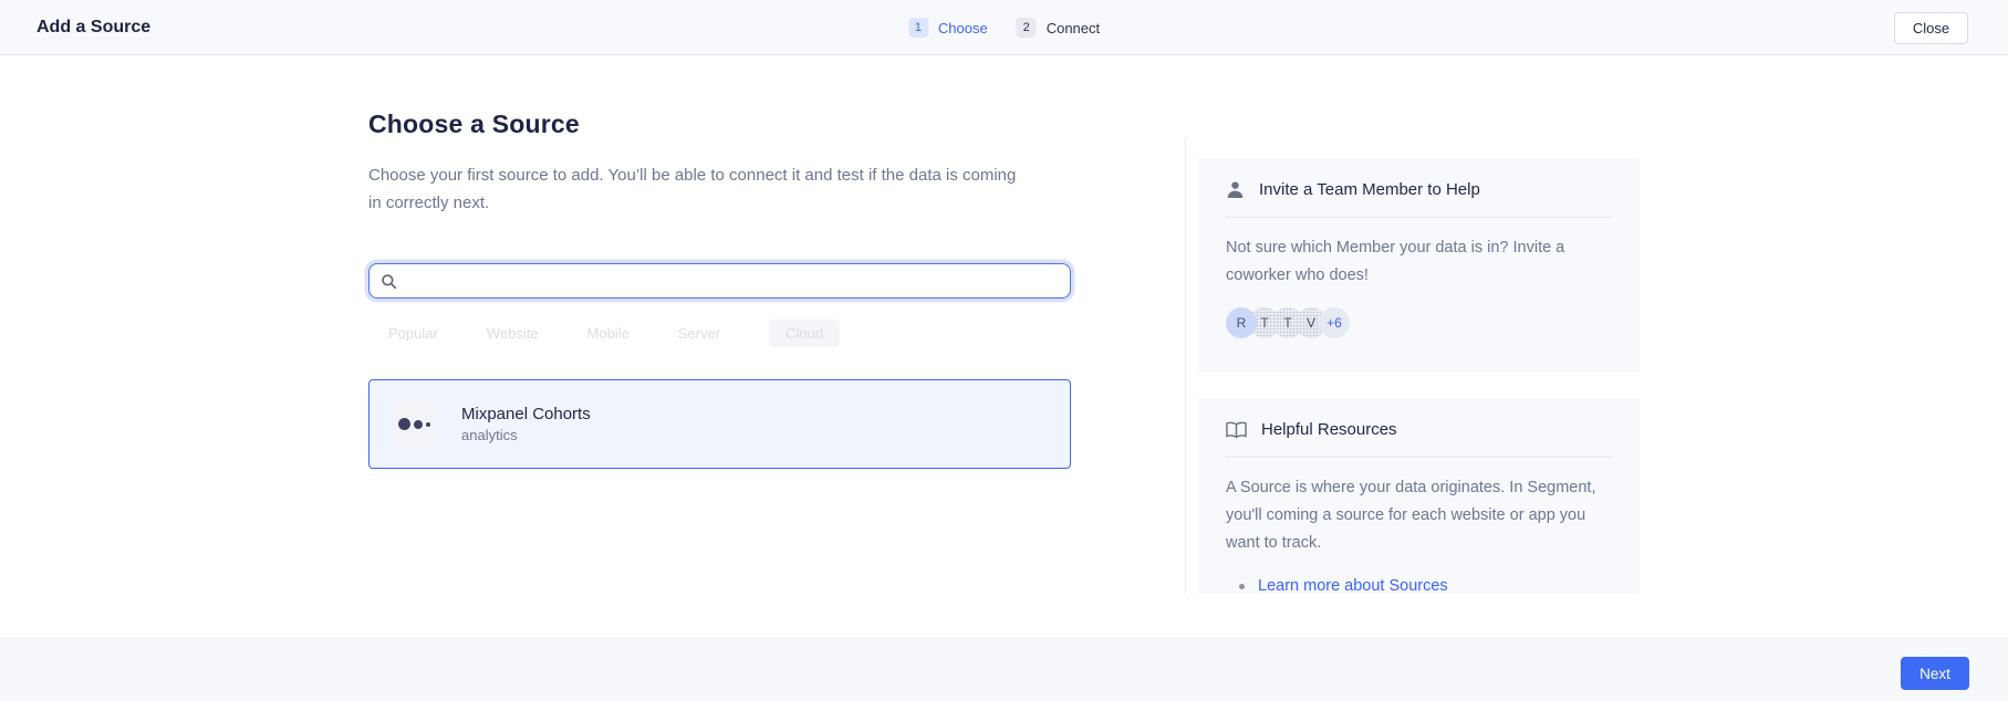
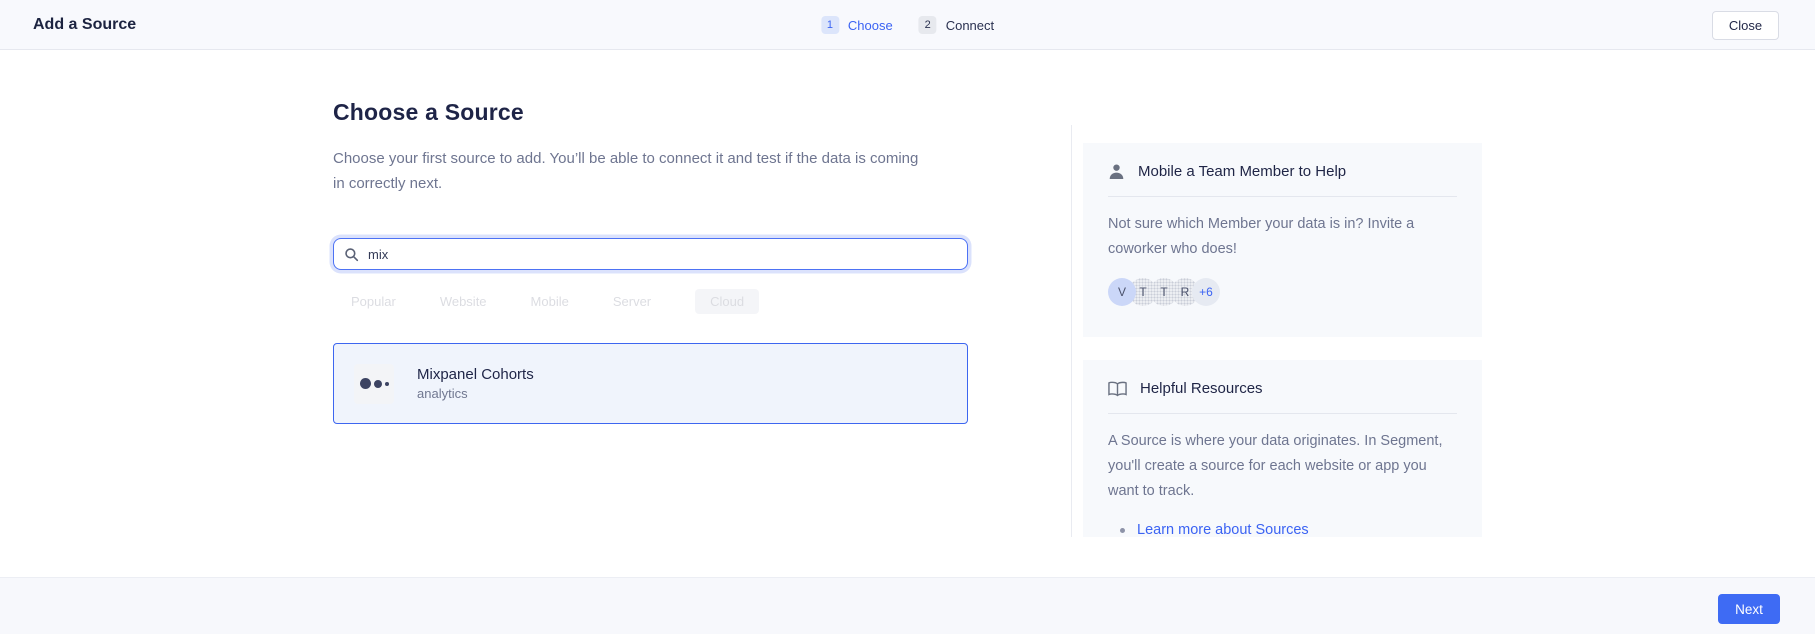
  Add a Source
  1
  Choose
  2
  Connect
  Close
  Choose a Source
  Choose your first source to add. You’ll be able to connect it and test if the data is coming in correctly next.
+ mix
  Popular
  Website
  Mobile
  Server
  Cloud
  Mixpanel Cohorts
  analytics
- Invite a Team Member to Help
+ Mobile a Team Member to Help
  Not sure which Member your data is in? Invite a coworker who does!
- R
+ V
  T
  T
- V
+ R
  +6
  Helpful Resources
- A Source is where your data originates. In Segment, you'll coming a source for each website or app you want to track.
+ A Source is where your data originates. In Segment, you'll create a source for each website or app you want to track.
  Learn more about Sources
  Next
